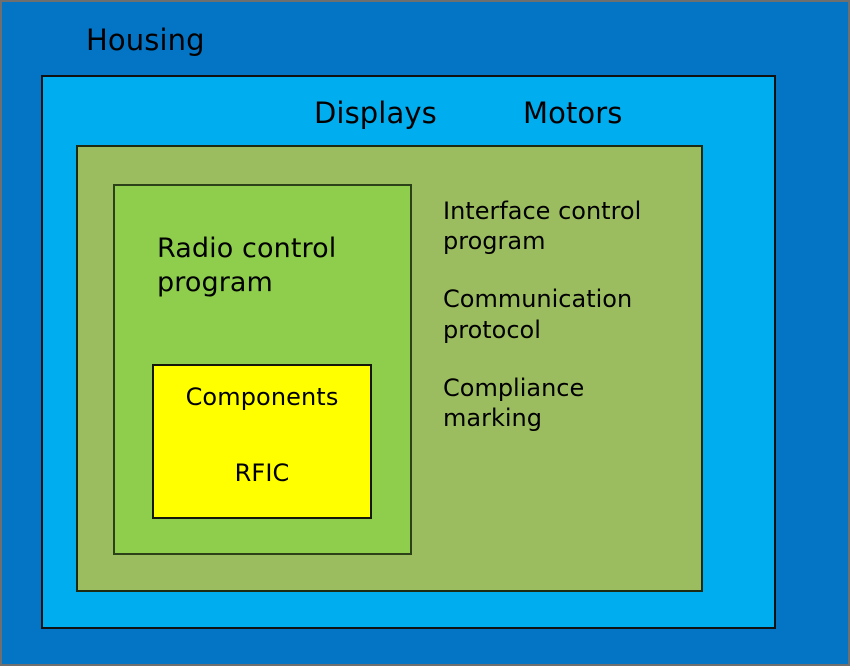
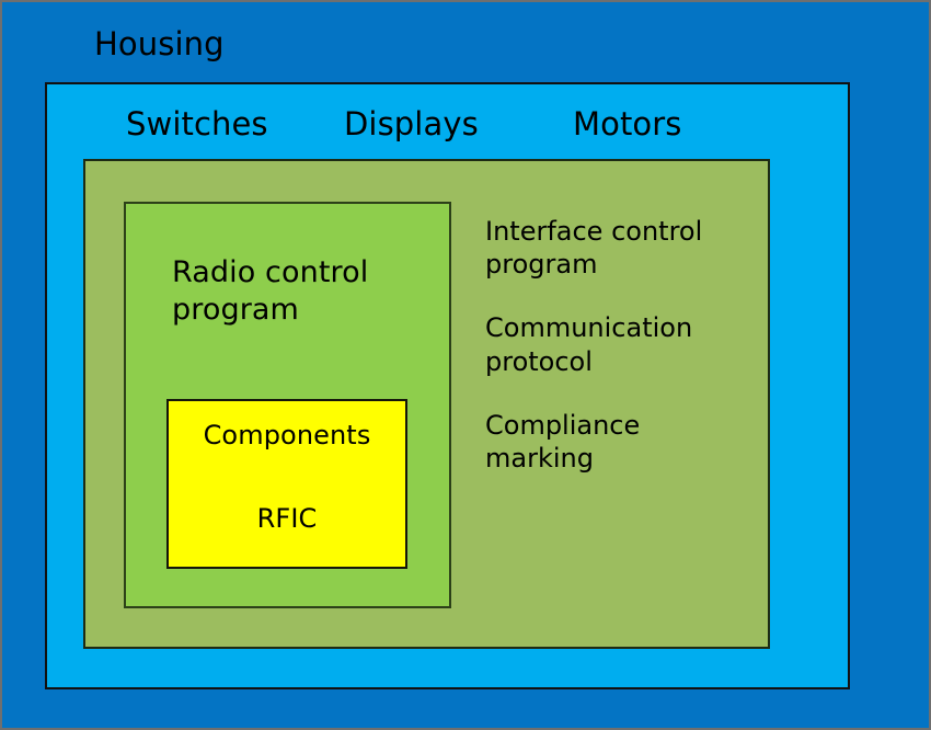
  Housing
+ Switches
  Displays
  Motors
  Interface control program
  Communication protocol
  Compliance marking
  Radio control
  program
  Components
  RFIC
